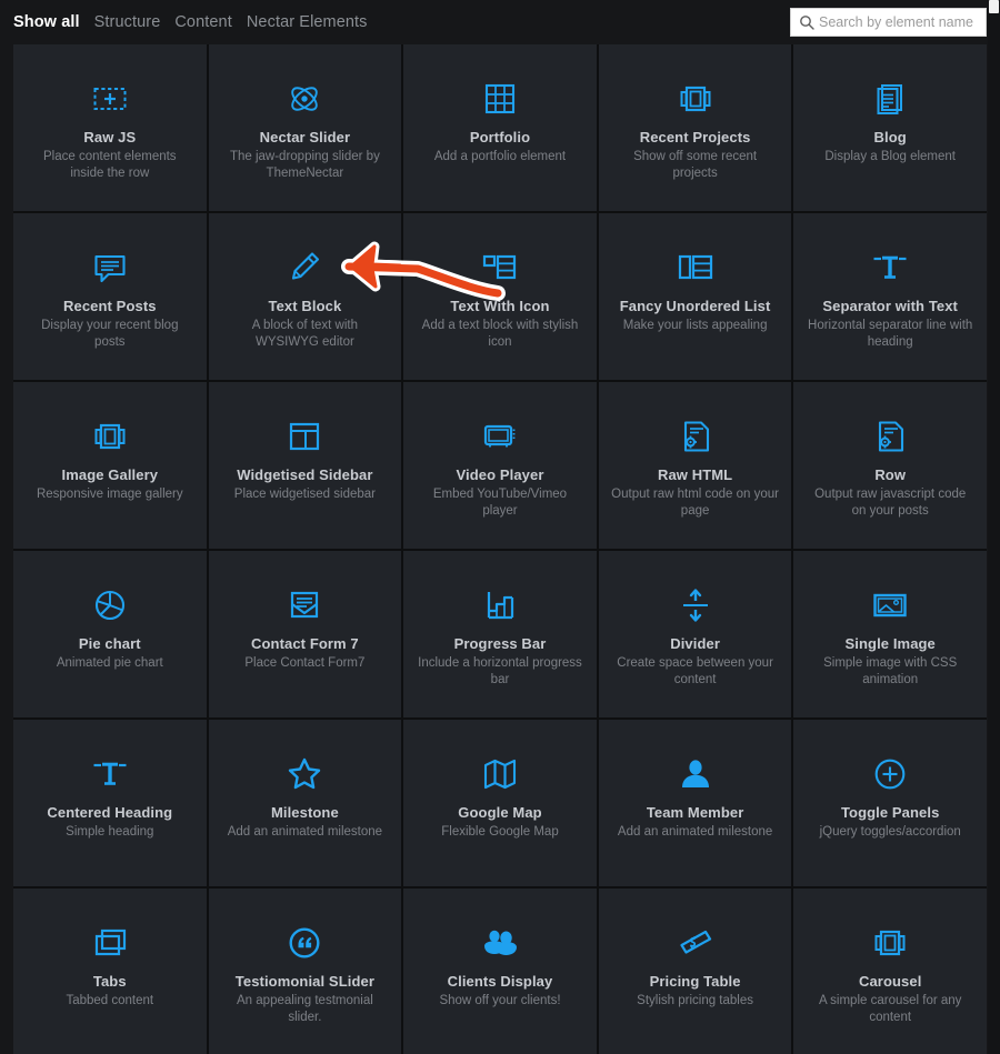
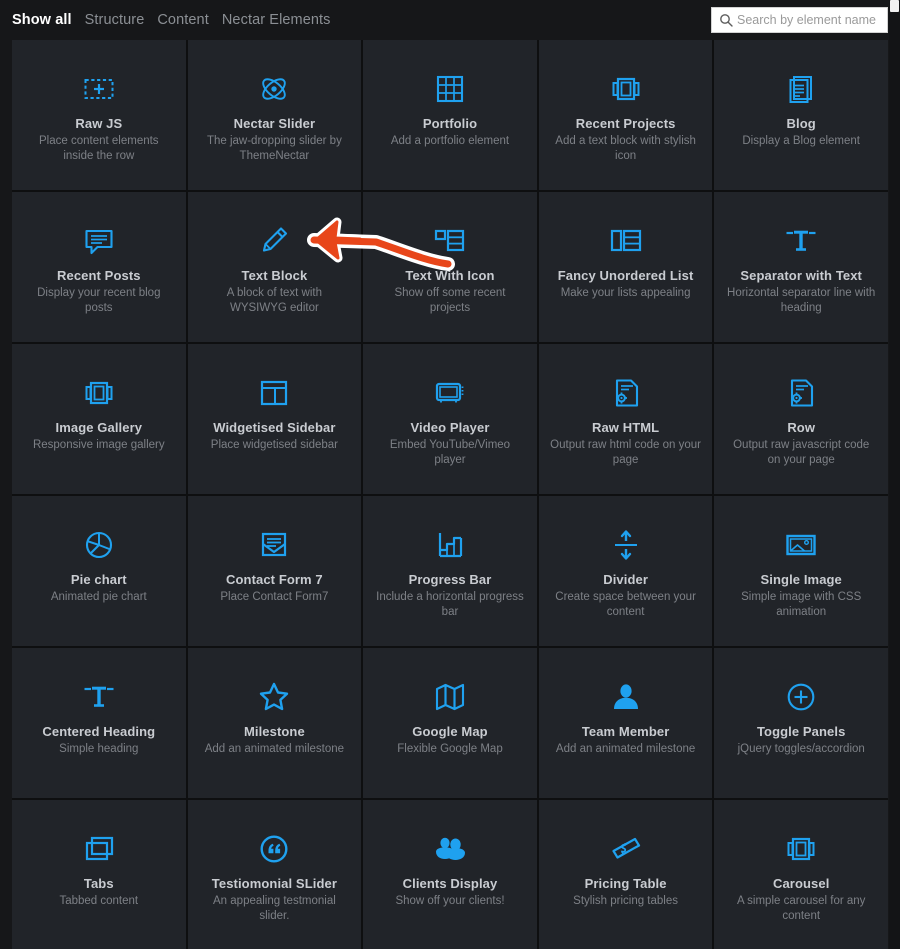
  Show all
  Structure
  Content
  Nectar Elements
  Search by element name
  Raw JS
  Place content elements inside the row
  Nectar Slider
  The jaw-dropping slider by ThemeNectar
  Portfolio
  Add a portfolio element
  Recent Projects
- Show off some recent projects
+ Add a text block with stylish icon
  Blog
  Display a Blog element
  Recent Posts
  Display your recent blog posts
  Text Block
  A block of text with WYSIWYG editor
  Text With Icon
- Add a text block with stylish icon
+ Show off some recent projects
  Fancy Unordered List
  Make your lists appealing
  Separator with Text
  Horizontal separator line with heading
  Image Gallery
  Responsive image gallery
  Widgetised Sidebar
  Place widgetised sidebar
  Video Player
  Embed YouTube/Vimeo player
  Raw HTML
  Output raw html code on your page
  Row
- Output raw javascript code on your posts
+ Output raw javascript code on your page
  Pie chart
  Animated pie chart
  Contact Form 7
  Place Contact Form7
  Progress Bar
  Include a horizontal progress bar
  Divider
  Create space between your content
  Single Image
  Simple image with CSS animation
  Centered Heading
  Simple heading
  Milestone
  Add an animated milestone
  Google Map
  Flexible Google Map
  Team Member
  Add an animated milestone
  Toggle Panels
  jQuery toggles/accordion
  Tabs
  Tabbed content
  Testiomonial SLider
  An appealing testmonial slider.
  Clients Display
  Show off your clients!
  Pricing Table
  Stylish pricing tables
  Carousel
  A simple carousel for any content
